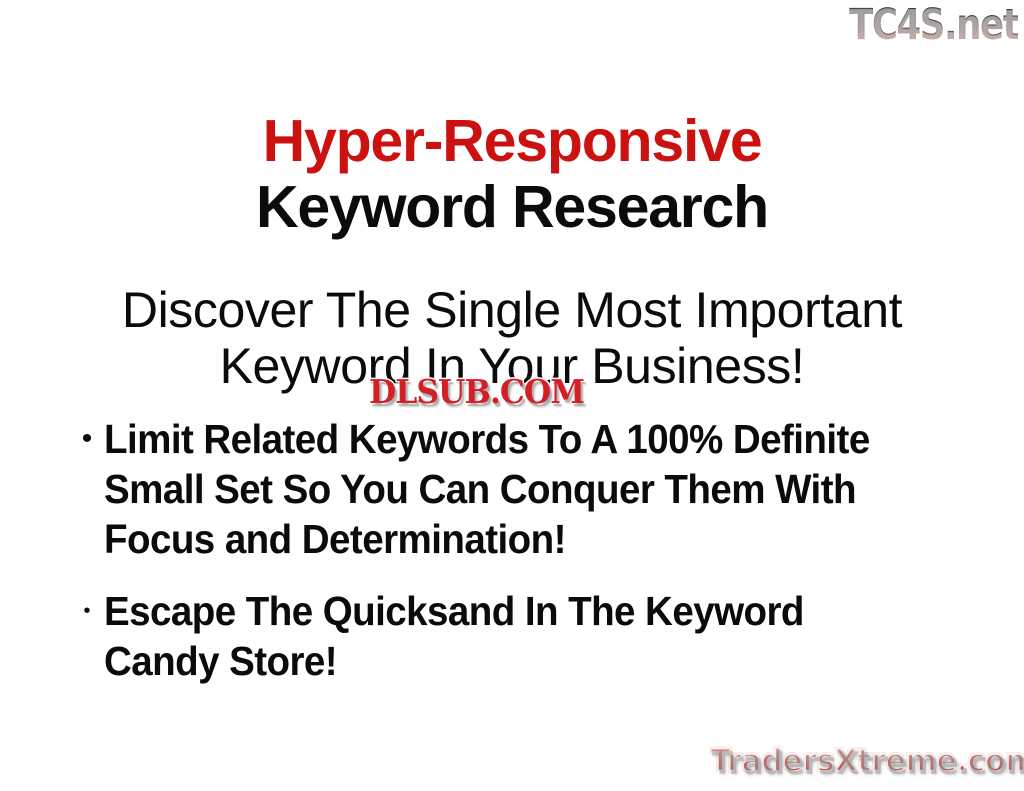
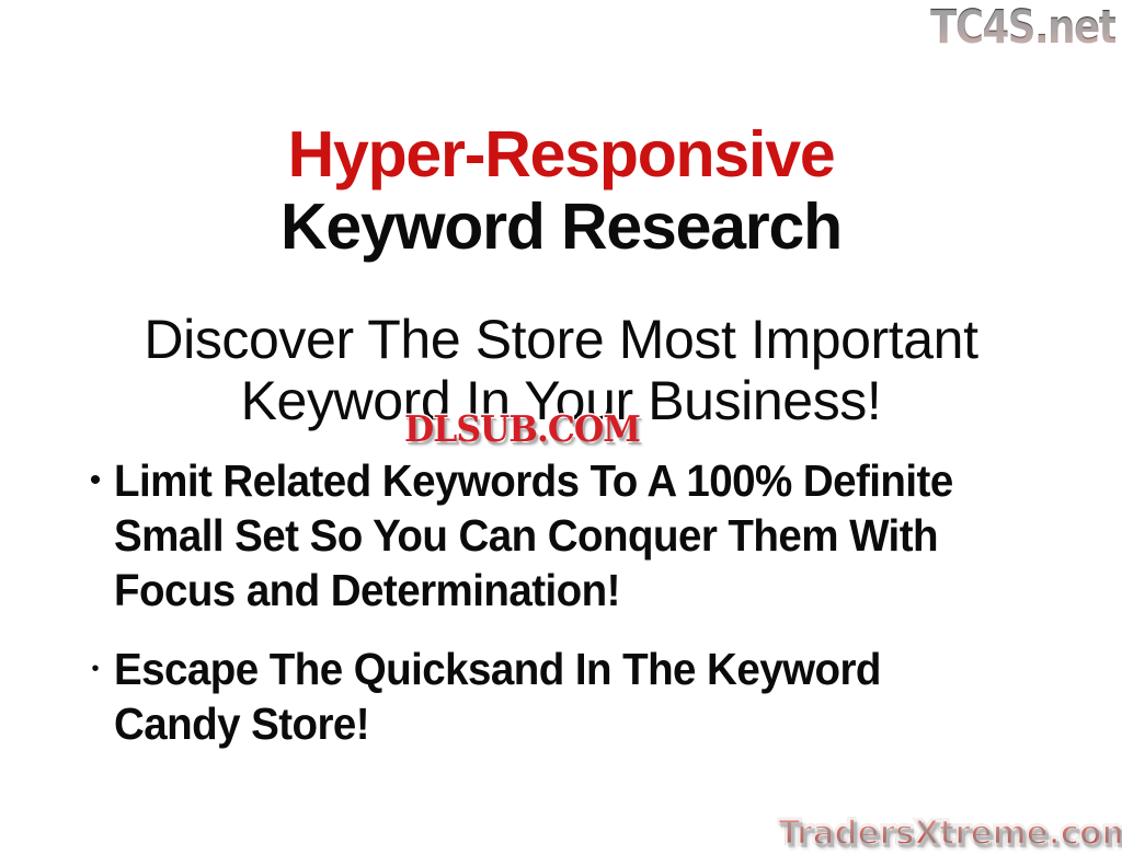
  TC4S.net
  Hyper-Responsive
  Keyword Research
- Discover The Single Most Important
+ Discover The Store Most Important
  Keyword In Your Business!
  DLSUB.COM
  •
  Limit Related Keywords To A 100% Definite Small Set So You Can Conquer Them With Focus and Determination!
  •
  Escape The Quicksand In The Keyword Candy Store!
  TradersXtreme.com
